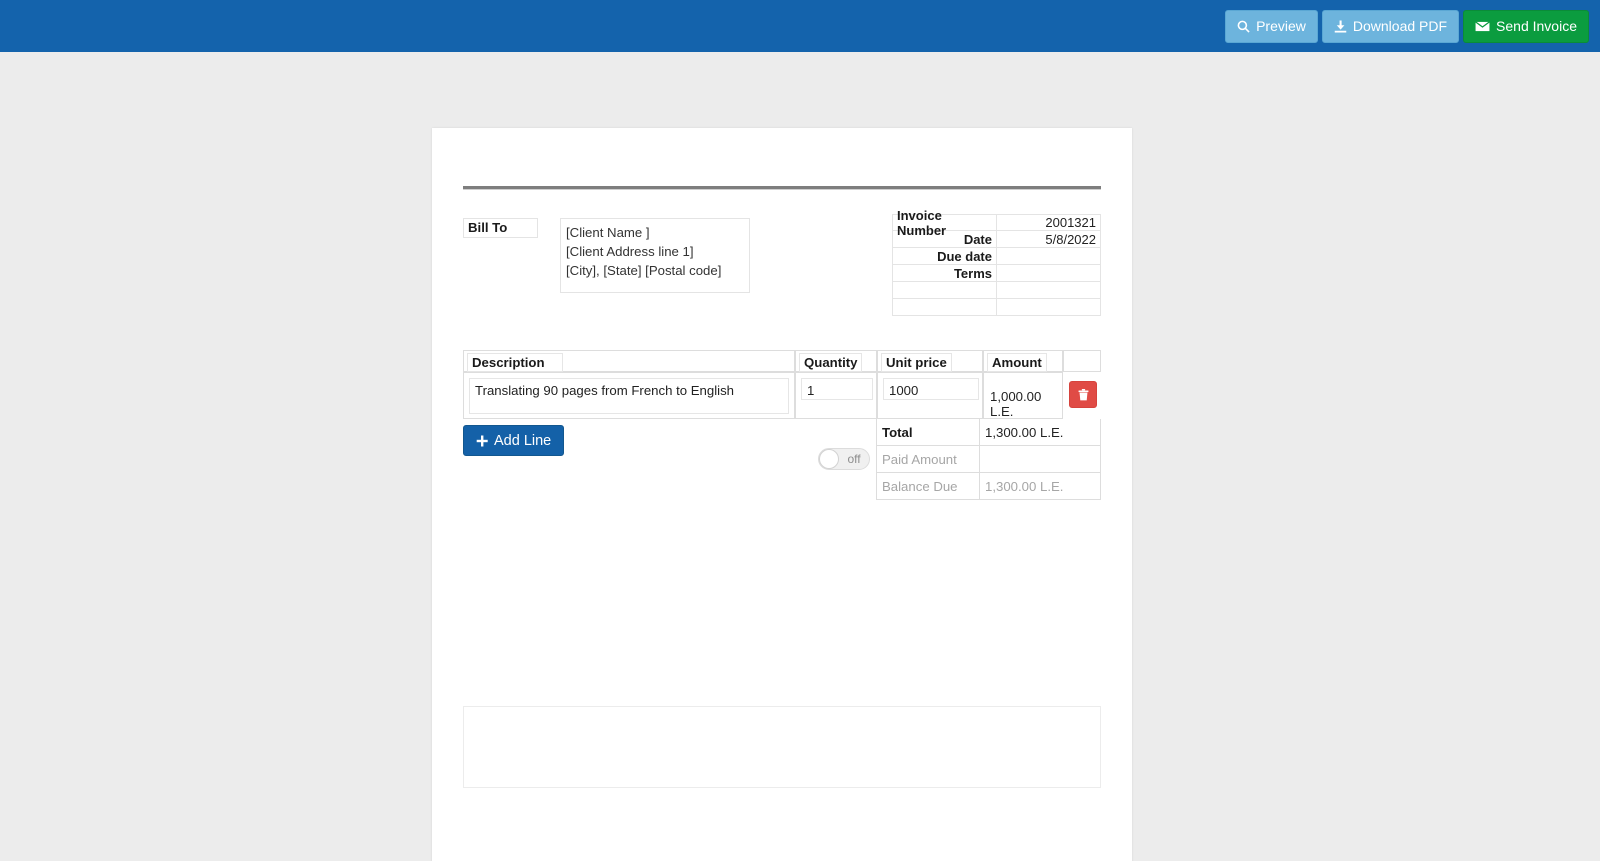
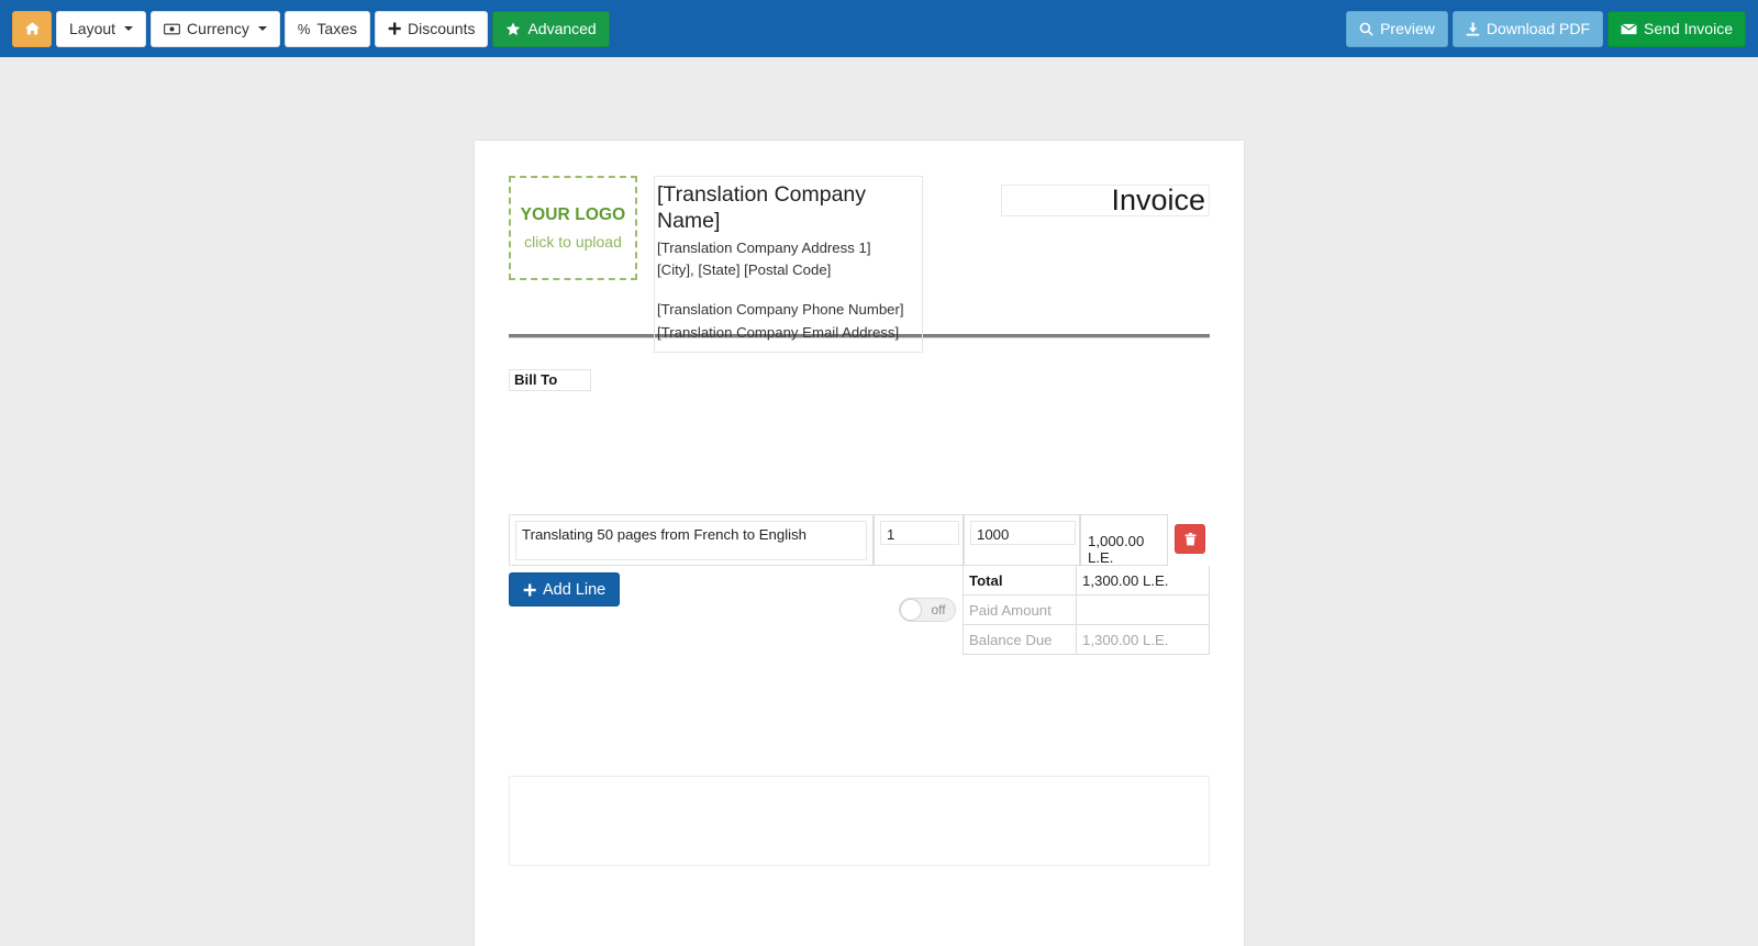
+ Layout
+ Currency
+ %
+ Taxes
+ Discounts
+ Advanced
  Preview
  Download PDF
  Send Invoice
+ YOUR LOGO
+ click to upload
+ [Translation Company Name]
+ [Translation Company Address 1]
+ [City], [State] [Postal Code]
+ [Translation Company Phone Number]
+ [Translation Company Email Address]
+ Invoice
  Bill To
- [Client Name ]
- [Client Address line 1]
- [City], [State] [Postal code]
- Invoice Number
- Date
- Due date
- Terms
- 2001321
- 5/8/2022
- Description	Quantity	Unit price	Amount
- Translating 90 pages from French to English	1	1000	1,000.00 L.E.
+ Translating 50 pages from French to English	1	1000	1,000.00 L.E.
  Add Line
  Total
  1,300.00 L.E.
  Paid Amount
  Balance Due
  1,300.00 L.E.
  off
